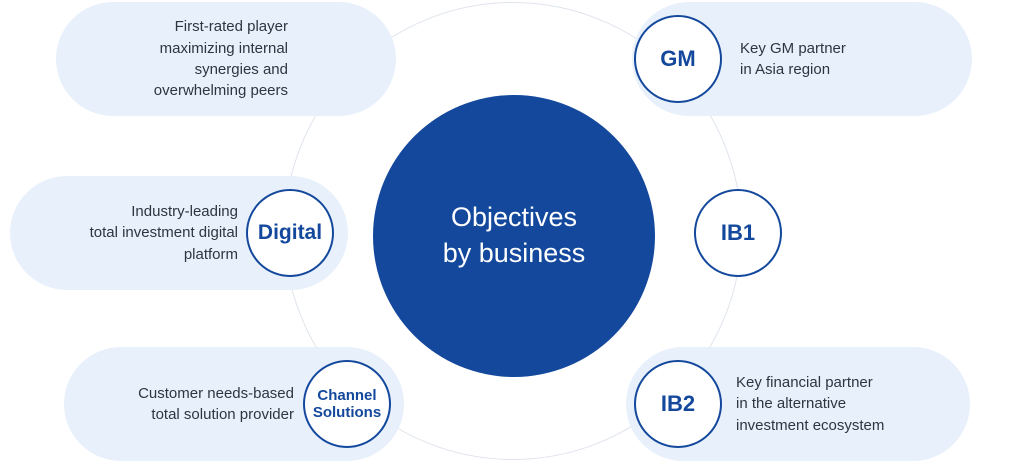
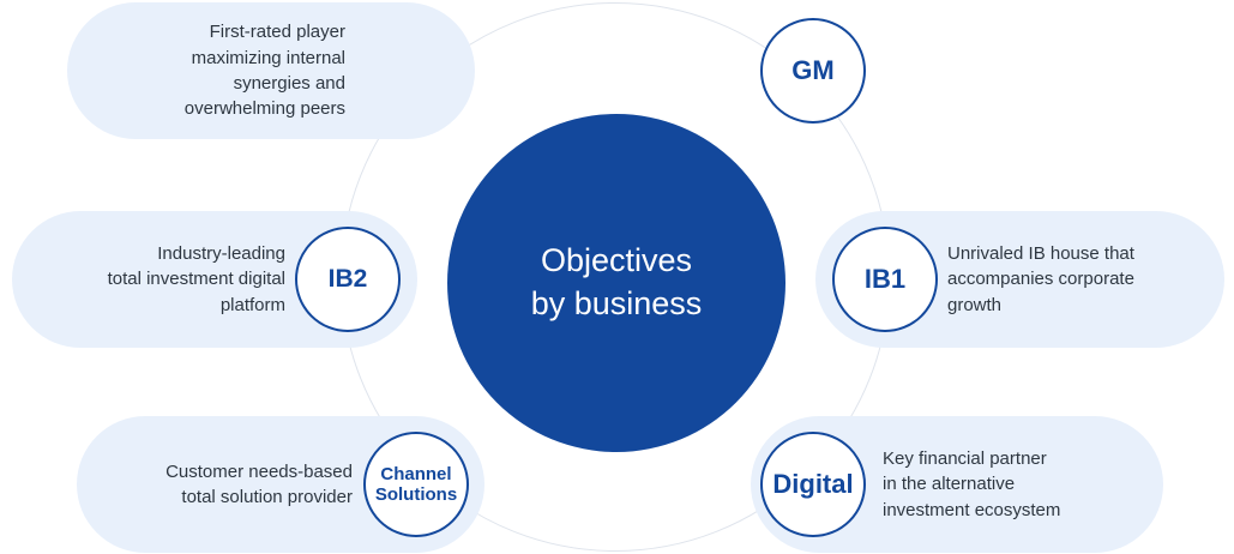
  First-rated player
  maximizing internal
  synergies and
  overwhelming peers
- Key GM partner
- in Asia region
  GM
  Industry-leading
  total investment digital
  platform
- Digital
+ IB2
+ Unrivaled IB house that
+ accompanies corporate
+ growth
  IB1
  Customer needs-based
  total solution provider
  Channel
  Solutions
  Key financial partner
  in the alternative
  investment ecosystem
- IB2
+ Digital
  Objectives
  by business
